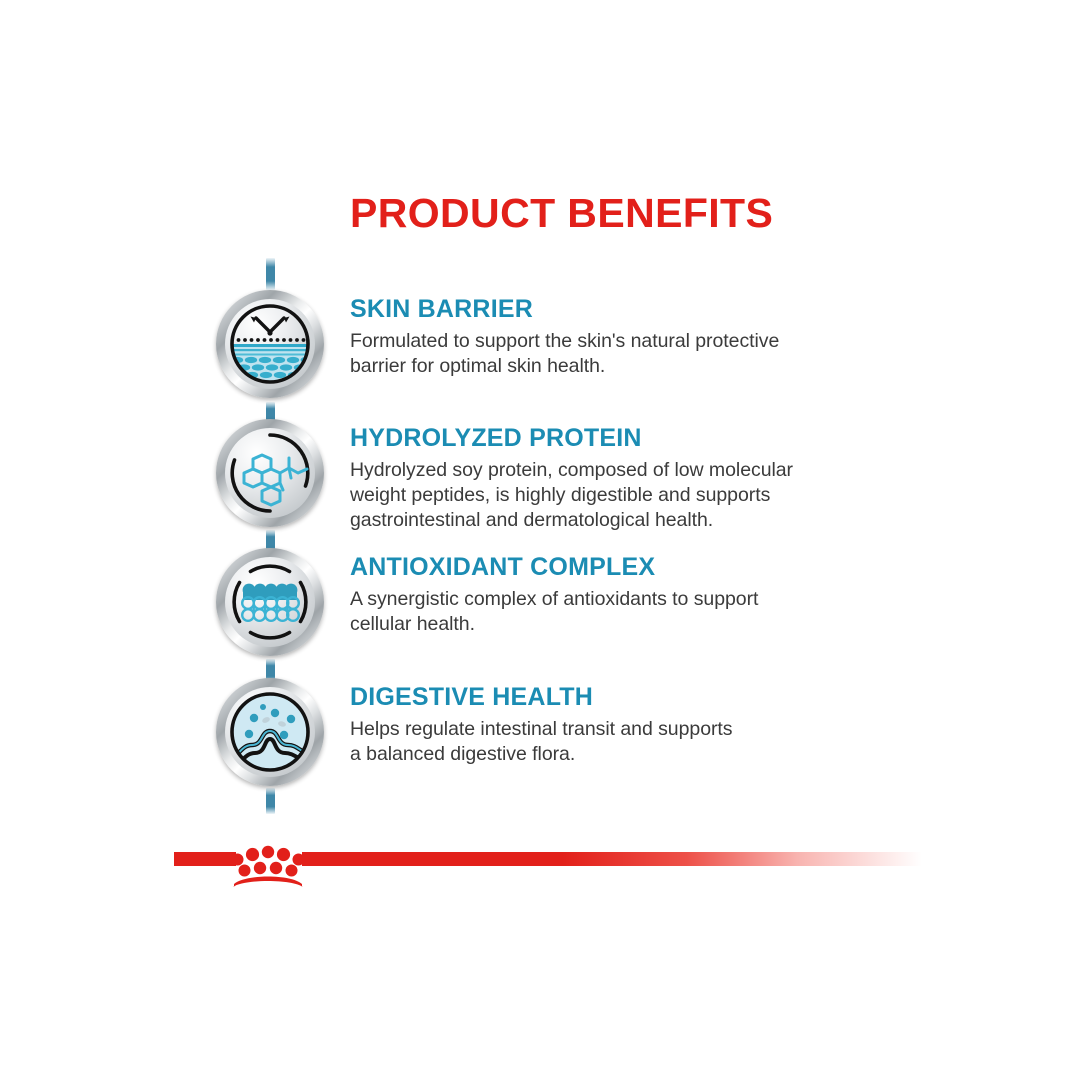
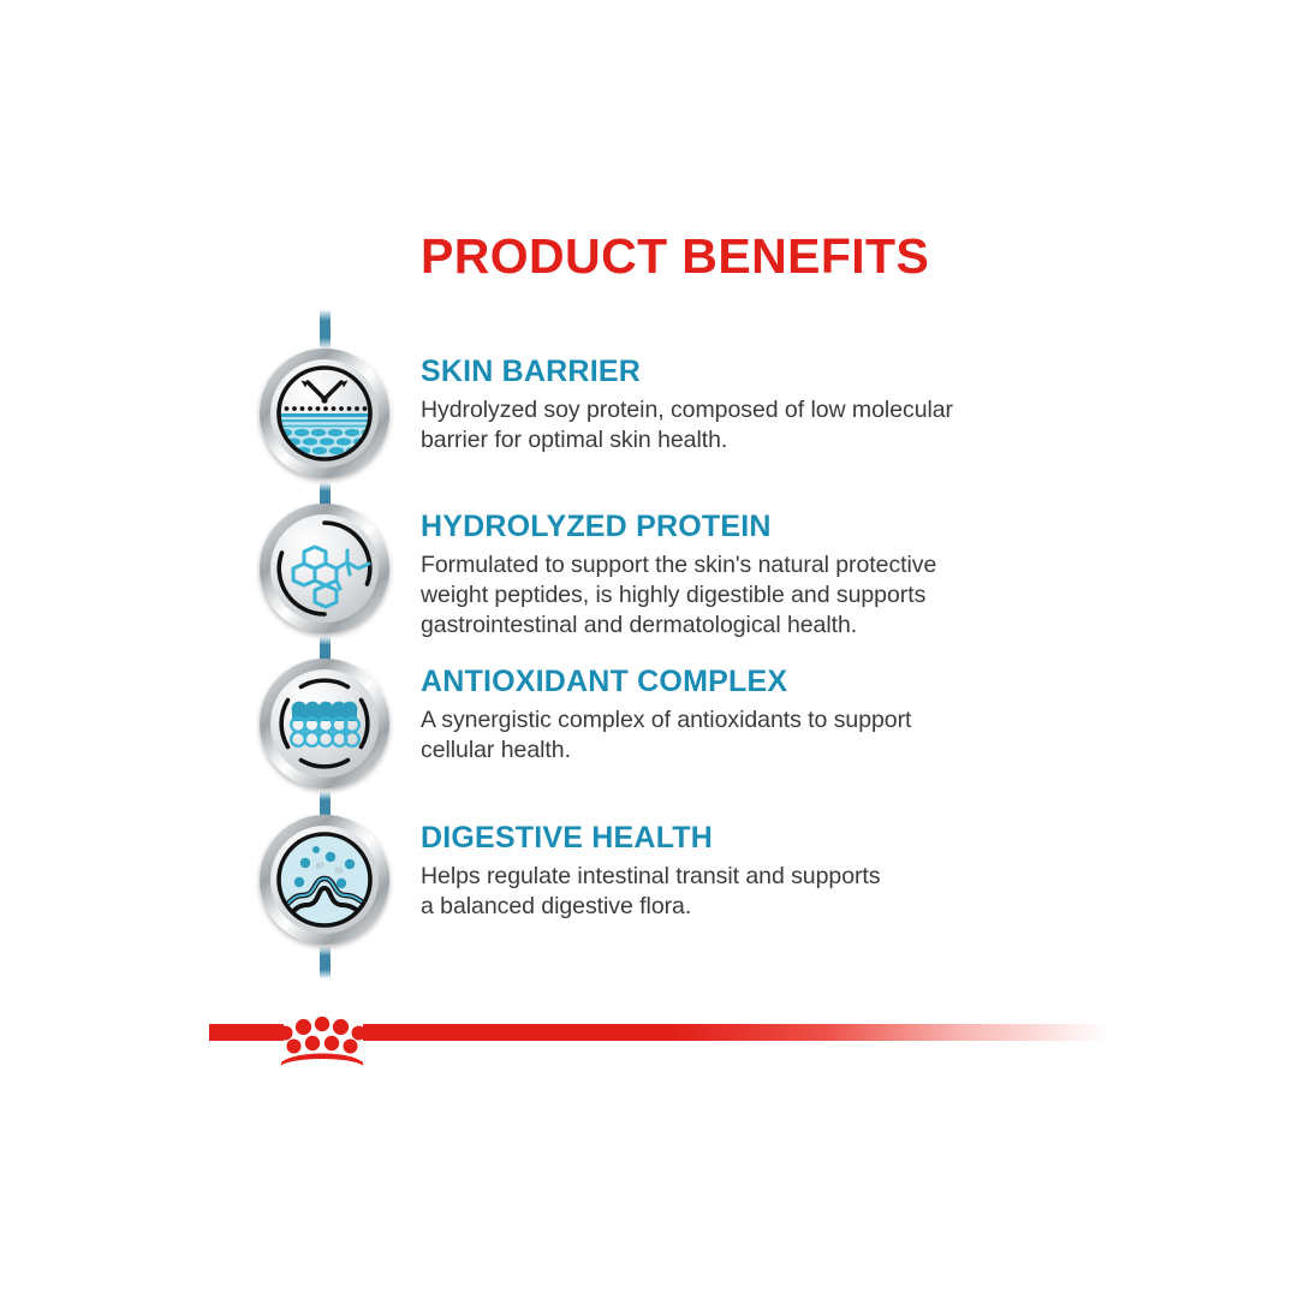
  PRODUCT BENEFITS
  SKIN BARRIER
- Formulated to support the skin's natural protective
+ Hydrolyzed soy protein, composed of low molecular
  barrier for optimal skin health.
  HYDROLYZED PROTEIN
- Hydrolyzed soy protein, composed of low molecular
+ Formulated to support the skin's natural protective
  weight peptides, is highly digestible and supports
  gastrointestinal and dermatological health.
  ANTIOXIDANT COMPLEX
  A synergistic complex of antioxidants to support
  cellular health.
  DIGESTIVE HEALTH
  Helps regulate intestinal transit and supports
  a balanced digestive flora.
